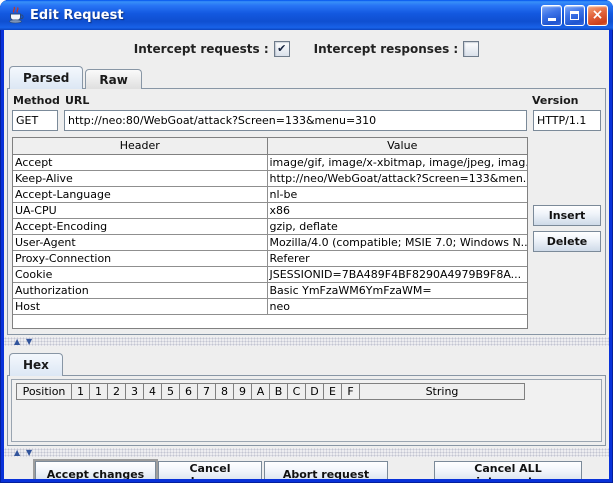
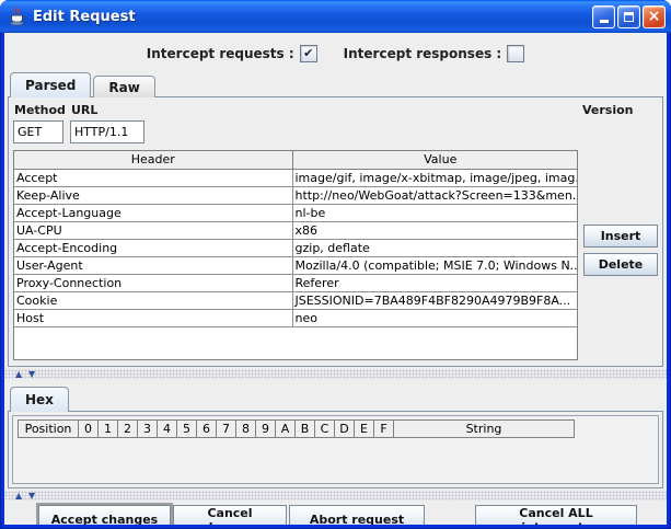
  Edit Request
  ×
  Intercept requests :
  ✔
  Intercept responses :
  Parsed
  Raw
  Method
  URL
  Version
  GET
- http://neo:80/WebGoat/attack?Screen=133&menu=310
  HTTP/1.1
  Header	Value
  Accept	image/gif, image/x-xbitmap, image/jpeg, imag
  Keep-Alive	http://neo/WebGoat/attack?Screen=133&men.
  Accept-Language	nl-be
  UA-CPU	x86
  Accept-Encoding	gzip, deflate
  User-Agent	Mozilla/4.0 (compatible; MSIE 7.0; Windows N..
  Proxy-Connection	Referer
  Cookie	JSESSIONID=7BA489F4BF8290A4979B9F8A...
- Authorization	Basic YmFzaWM6YmFzaWM=
  Host	neo
  Insert
  Delete
  ▲
  ▼
  Hex
- Position	1	1	2	3	4	5	6	7	8	9	A	B	C	D	E	F	String
+ Position	0	1	2	3	4	5	6	7	8	9	A	B	C	D	E	F	String
  ▲
  ▼
  Accept changes
  Abort request
